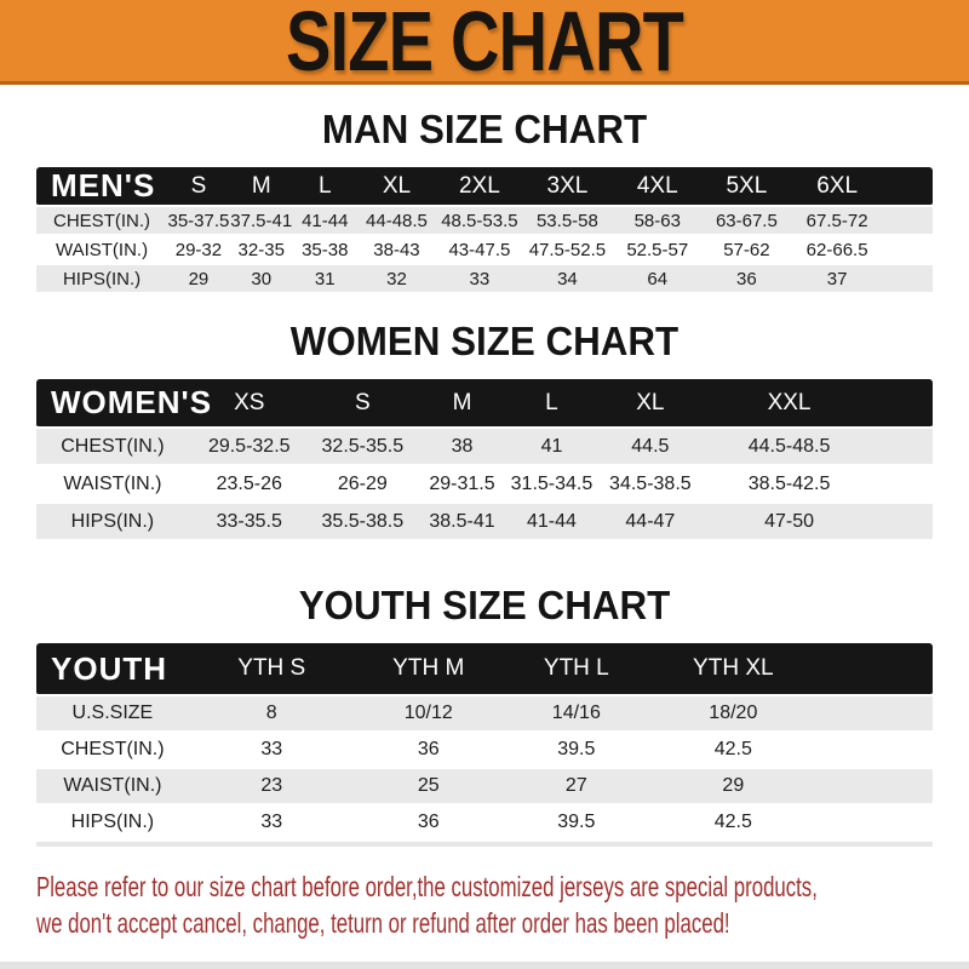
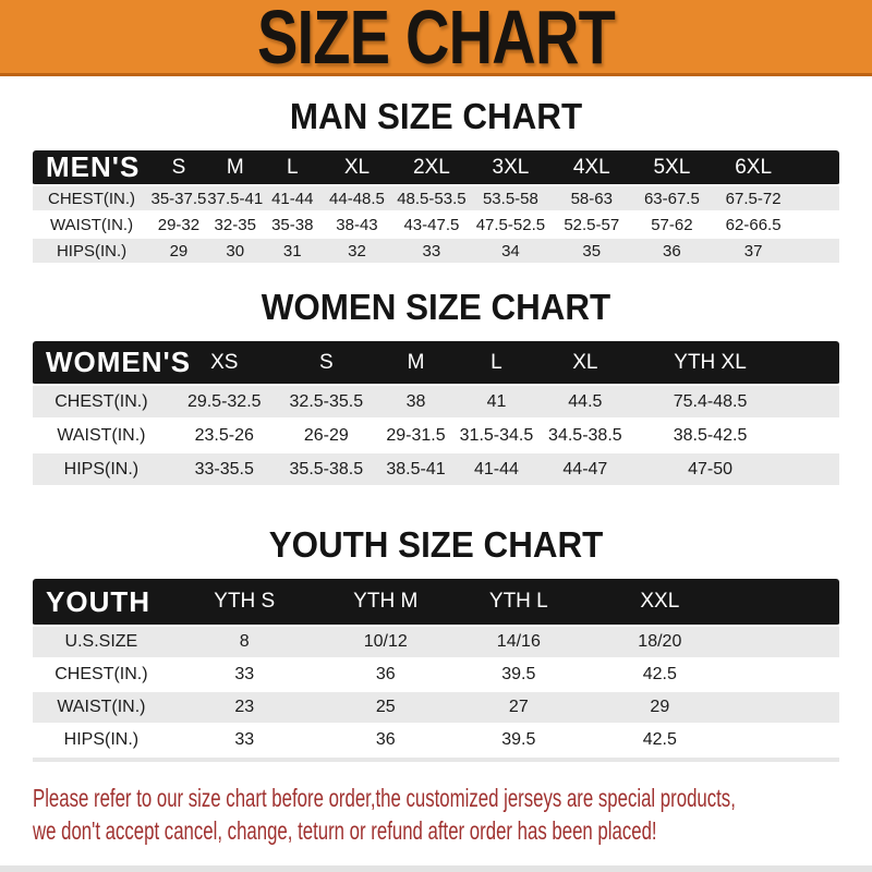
  SIZE CHART
  MAN SIZE CHART
  MEN'S	S	M	L	XL	2XL	3XL	4XL	5XL	6XL
  CHEST(IN.)	35-37.5	37.5-41	41-44	44-48.5	48.5-53.5	53.5-58	58-63	63-67.5	67.5-72
  WAIST(IN.)	29-32	32-35	35-38	38-43	43-47.5	47.5-52.5	52.5-57	57-62	62-66.5
- HIPS(IN.)	29	30	31	32	33	34	64	36	37
+ HIPS(IN.)	29	30	31	32	33	34	35	36	37
  WOMEN SIZE CHART
- WOMEN'S	XS	S	M	L	XL	XXL
+ WOMEN'S	XS	S	M	L	XL	YTH XL
- CHEST(IN.)	29.5-32.5	32.5-35.5	38	41	44.5	44.5-48.5
+ CHEST(IN.)	29.5-32.5	32.5-35.5	38	41	44.5	75.4-48.5
  WAIST(IN.)	23.5-26	26-29	29-31.5	31.5-34.5	34.5-38.5	38.5-42.5
  HIPS(IN.)	33-35.5	35.5-38.5	38.5-41	41-44	44-47	47-50
  YOUTH SIZE CHART
- YOUTH	YTH S	YTH M	YTH L	YTH XL
+ YOUTH	YTH S	YTH M	YTH L	XXL
  U.S.SIZE	8	10/12	14/16	18/20
  CHEST(IN.)	33	36	39.5	42.5
  WAIST(IN.)	23	25	27	29
  HIPS(IN.)	33	36	39.5	42.5
  Please refer to our size chart before order,the customized jerseys are special products,
  we don't accept cancel, change, teturn or refund after order has been placed!
